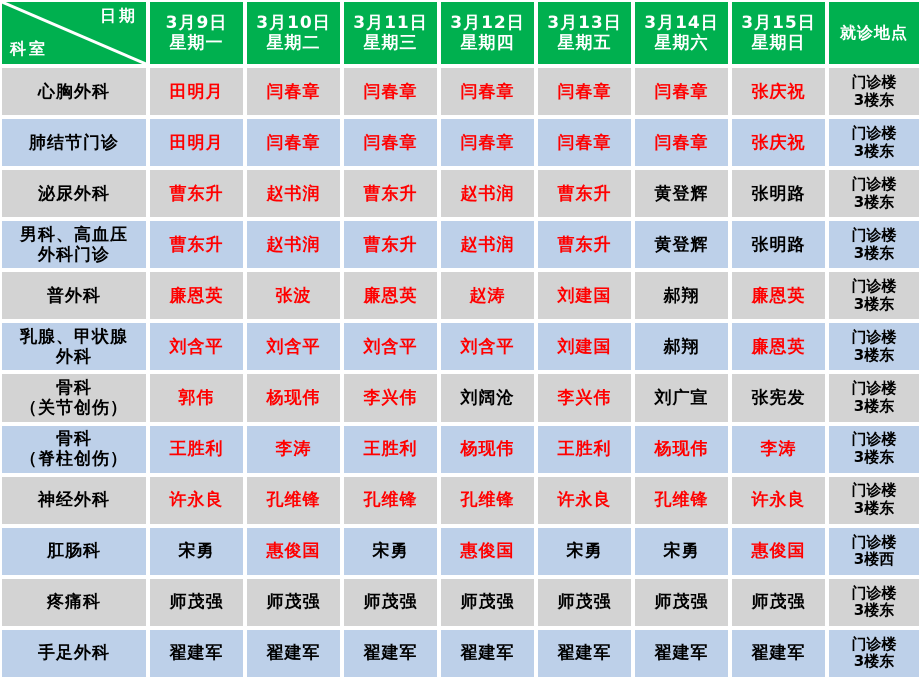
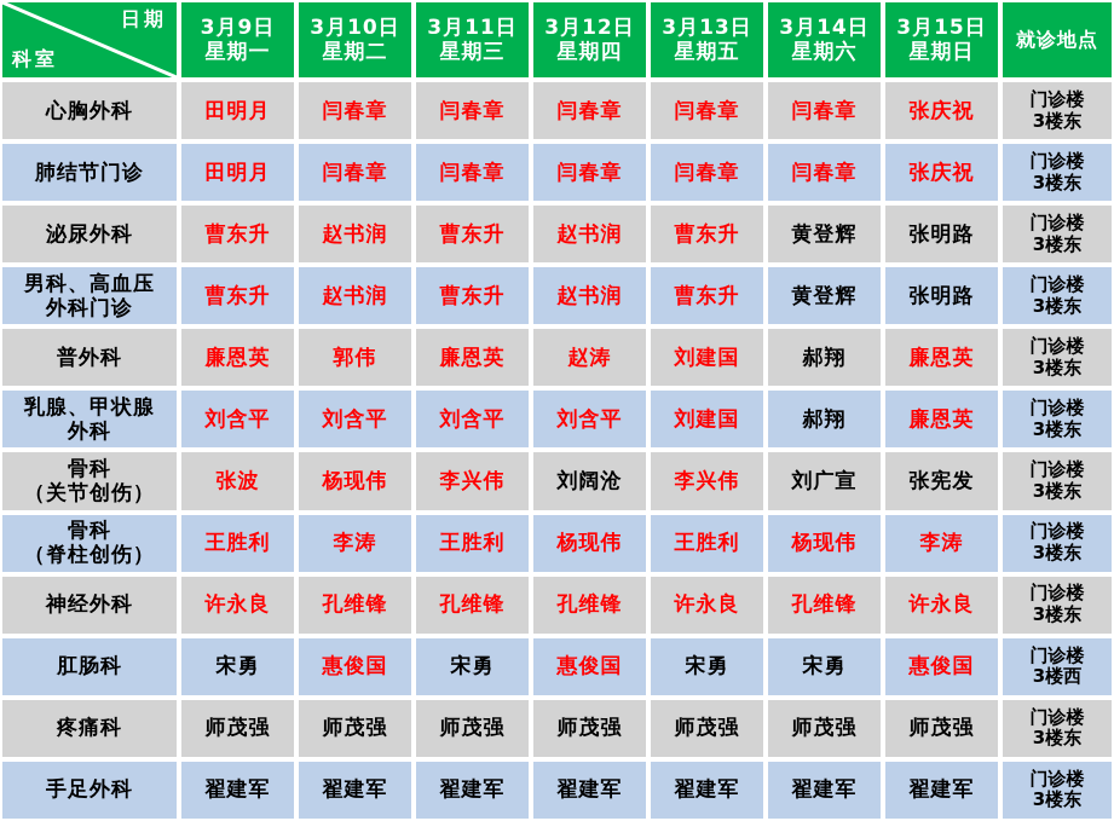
  日期 科室	3月9日 星期一	3月10日 星期二	3月11日 星期三	3月12日 星期四	3月13日 星期五	3月14日 星期六	3月15日 星期日	就诊地点
  心胸外科	田明月	闫春章	闫春章	闫春章	闫春章	闫春章	张庆祝	门诊楼3楼东
  肺结节门诊	田明月	闫春章	闫春章	闫春章	闫春章	闫春章	张庆祝	门诊楼3楼东
  泌尿外科	曹东升	赵书润	曹东升	赵书润	曹东升	黄登辉	张明路	门诊楼3楼东
  男科、高血压外科门诊	曹东升	赵书润	曹东升	赵书润	曹东升	黄登辉	张明路	门诊楼3楼东
- 普外科	廉恩英	张波	廉恩英	赵涛	刘建国	郝翔	廉恩英	门诊楼3楼东
+ 普外科	廉恩英	郭伟	廉恩英	赵涛	刘建国	郝翔	廉恩英	门诊楼3楼东
  乳腺、甲状腺外科	刘含平	刘含平	刘含平	刘含平	刘建国	郝翔	廉恩英	门诊楼3楼东
- 骨科（关节创伤）	郭伟	杨现伟	李兴伟	刘阔沧	李兴伟	刘广宣	张宪发	门诊楼3楼东
+ 骨科（关节创伤）	张波	杨现伟	李兴伟	刘阔沧	李兴伟	刘广宣	张宪发	门诊楼3楼东
  骨科（脊柱创伤）	王胜利	李涛	王胜利	杨现伟	王胜利	杨现伟	李涛	门诊楼3楼东
  神经外科	许永良	孔维锋	孔维锋	孔维锋	许永良	孔维锋	许永良	门诊楼3楼东
  肛肠科	宋勇	惠俊国	宋勇	惠俊国	宋勇	宋勇	惠俊国	门诊楼3楼西
  疼痛科	师茂强	师茂强	师茂强	师茂强	师茂强	师茂强	师茂强	门诊楼3楼东
  手足外科	翟建军	翟建军	翟建军	翟建军	翟建军	翟建军	翟建军	门诊楼3楼东
